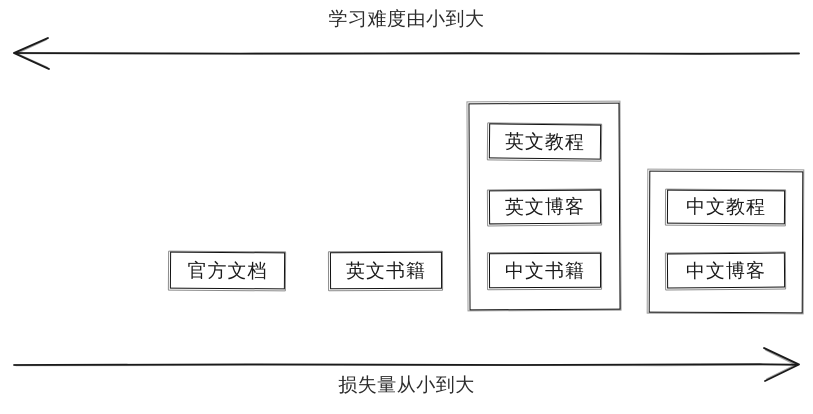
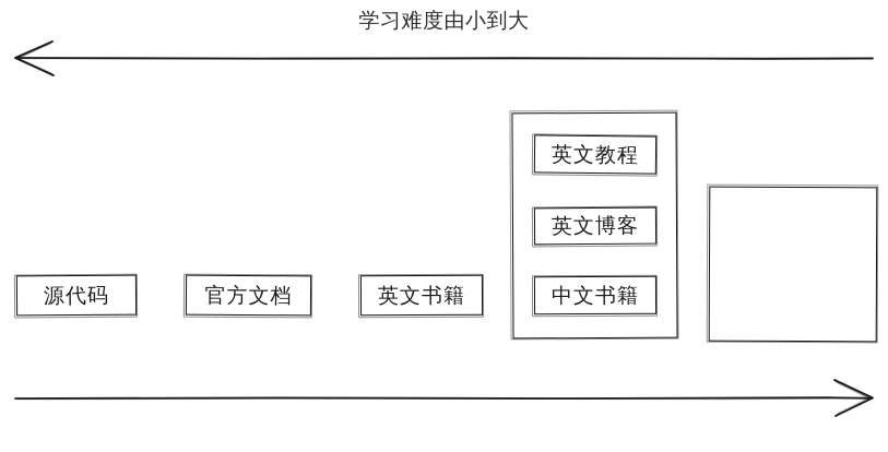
  学习难度由小到大
+ 源代码
  官方文档
  英文书籍
  英文教程
  英文博客
  中文书籍
- 中文教程
- 中文博客
- 损失量从小到大
